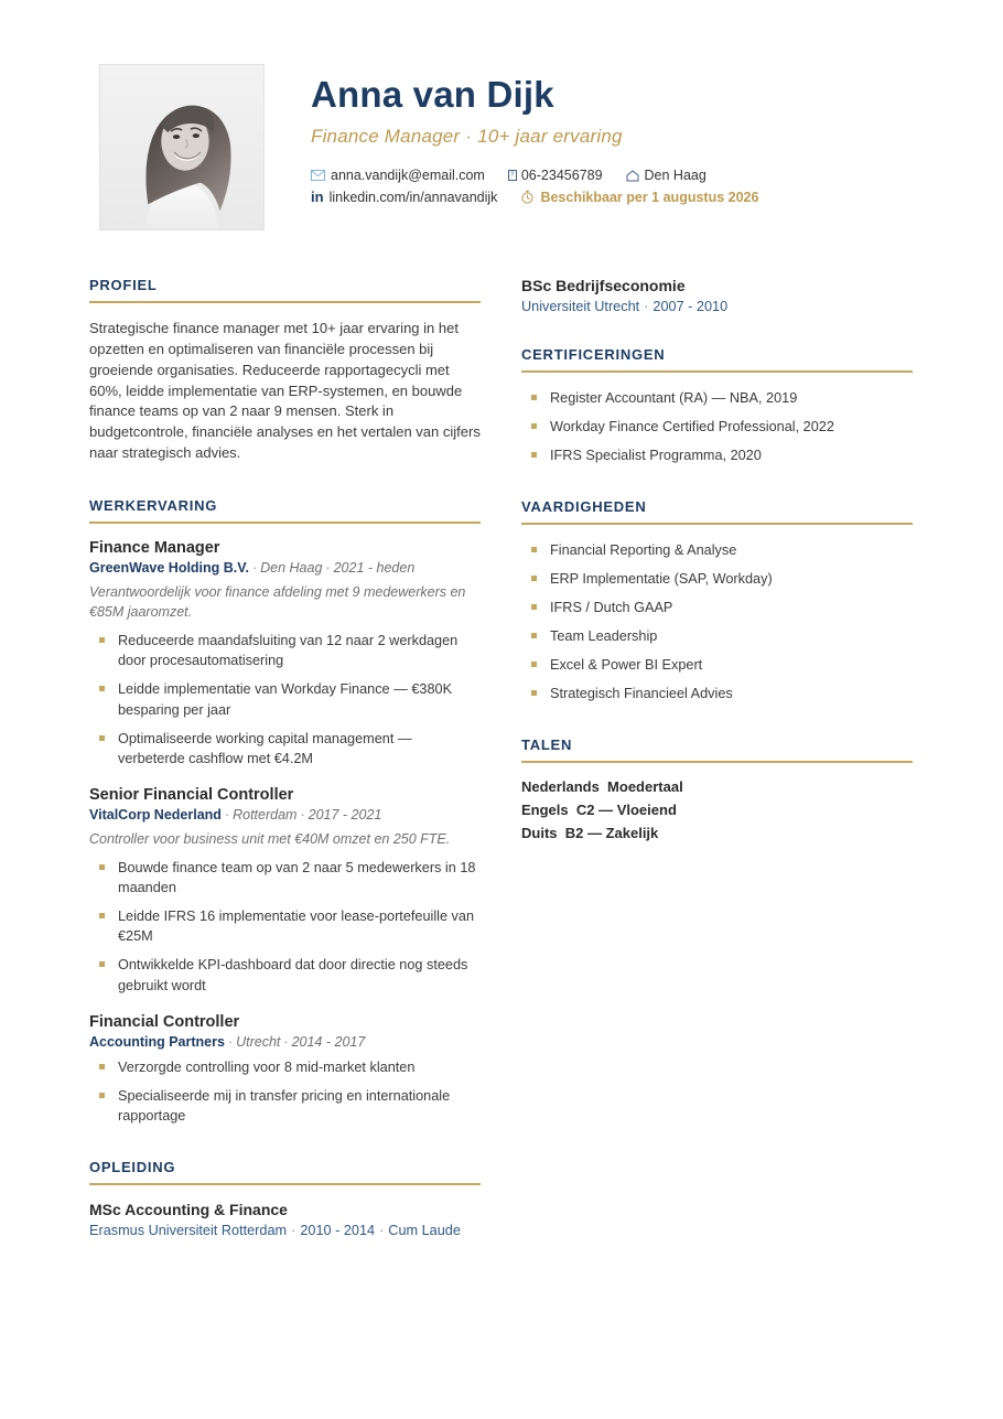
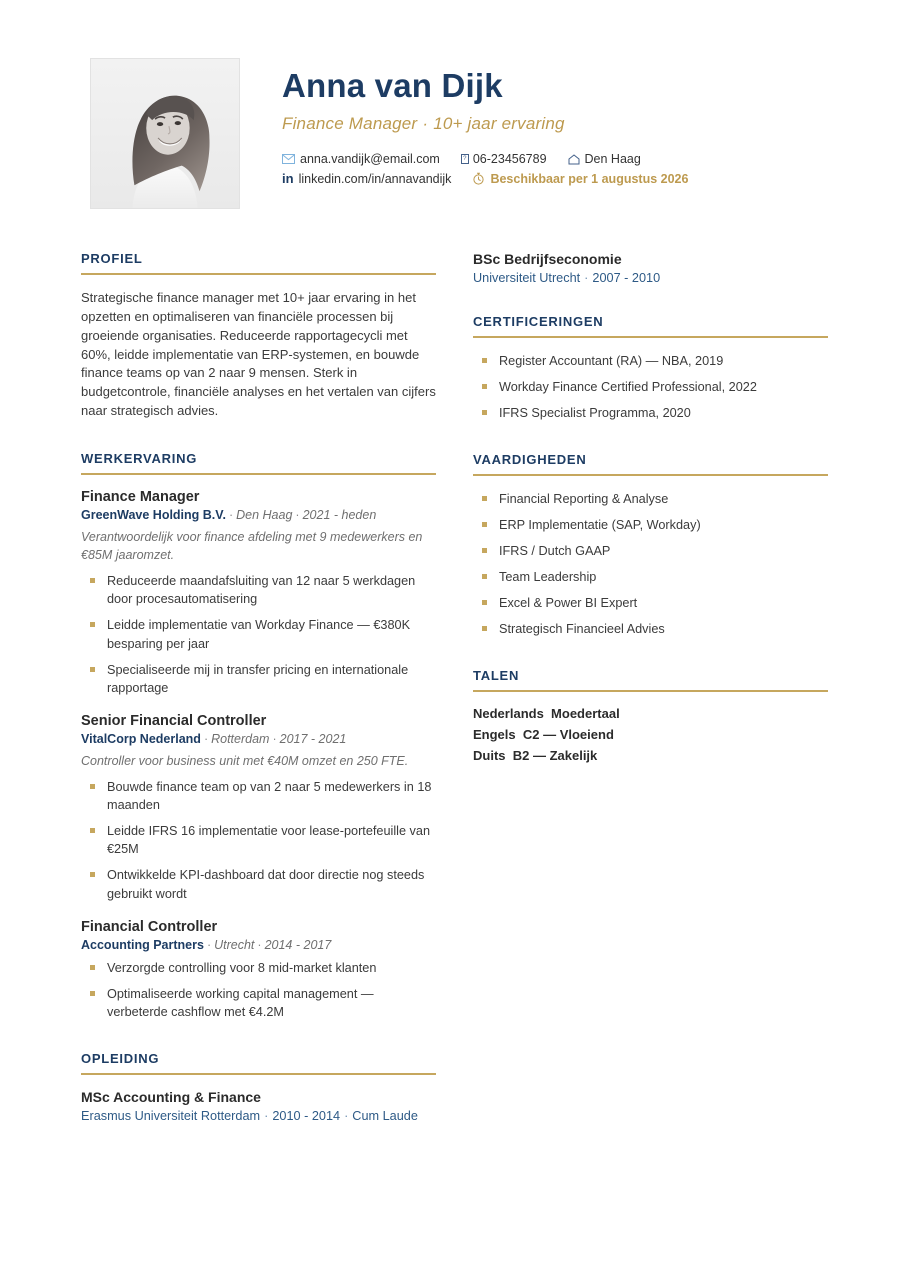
  Anna van Dijk
  Finance Manager · 10+ jaar ervaring
  anna.vandijk@email.com
  06-23456789
  Den Haag
  in
  linkedin.com/in/annavandijk
  Beschikbaar per 1 augustus 2026
  PROFIEL
  Strategische finance manager met 10+ jaar ervaring in het opzetten en optimaliseren van financiële processen bij groeiende organisaties. Reduceerde rapportagecycli met 60%, leidde implementatie van ERP-systemen, en bouwde finance teams op van 2 naar 9 mensen. Sterk in budgetcontrole, financiële analyses en het vertalen van cijfers naar strategisch advies.
  WERKERVARING
  Finance Manager
  GreenWave Holding B.V. · Den Haag · 2021 - heden
  Verantwoordelijk voor finance afdeling met 9 medewerkers en €85M jaaromzet.
- Reduceerde maandafsluiting van 12 naar 2 werkdagen door procesautomatisering
+ Reduceerde maandafsluiting van 12 naar 5 werkdagen door procesautomatisering
  Leidde implementatie van Workday Finance — €380K besparing per jaar
- Optimaliseerde working capital management — verbeterde cashflow met €4.2M
+ Specialiseerde mij in transfer pricing en internationale rapportage
  Senior Financial Controller
  VitalCorp Nederland · Rotterdam · 2017 - 2021
  Controller voor business unit met €40M omzet en 250 FTE.
  Bouwde finance team op van 2 naar 5 medewerkers in 18 maanden
  Leidde IFRS 16 implementatie voor lease-portefeuille van €25M
  Ontwikkelde KPI-dashboard dat door directie nog steeds gebruikt wordt
  Financial Controller
  Accounting Partners · Utrecht · 2014 - 2017
  Verzorgde controlling voor 8 mid-market klanten
- Specialiseerde mij in transfer pricing en internationale rapportage
+ Optimaliseerde working capital management — verbeterde cashflow met €4.2M
  OPLEIDING
  MSc Accounting & Finance
  Erasmus Universiteit Rotterdam · 2010 - 2014 · Cum Laude
  BSc Bedrijfseconomie
  Universiteit Utrecht · 2007 - 2010
  CERTIFICERINGEN
  Register Accountant (RA) — NBA, 2019
  Workday Finance Certified Professional, 2022
  IFRS Specialist Programma, 2020
  VAARDIGHEDEN
  Financial Reporting & Analyse
  ERP Implementatie (SAP, Workday)
  IFRS / Dutch GAAP
  Team Leadership
  Excel & Power BI Expert
  Strategisch Financieel Advies
  TALEN
  Nederlands Moedertaal
  Engels C2 — Vloeiend
  Duits B2 — Zakelijk
